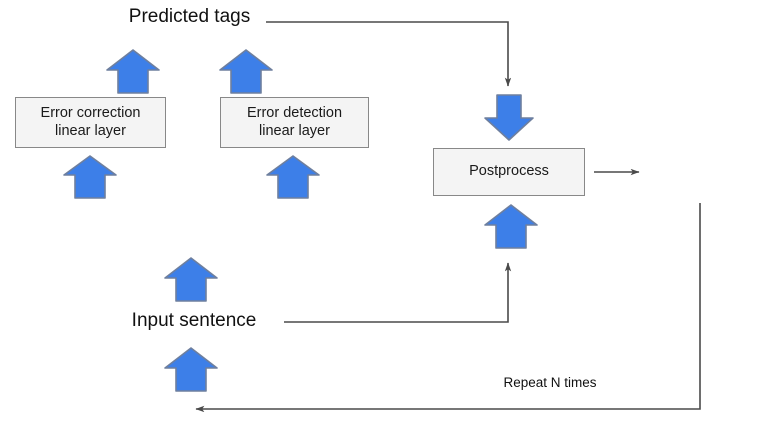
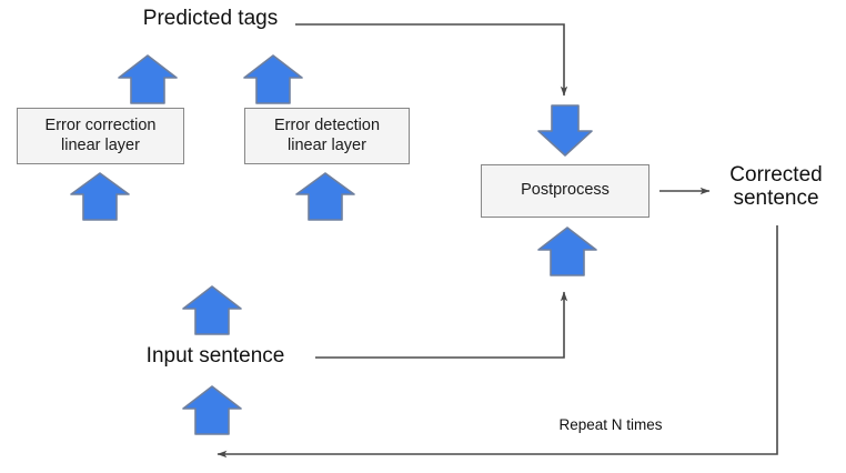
  Error correction
  linear layer
  Error detection
  linear layer
  Postprocess
  Predicted tags
  Input sentence
+ Corrected
+ sentence
  Repeat N times
